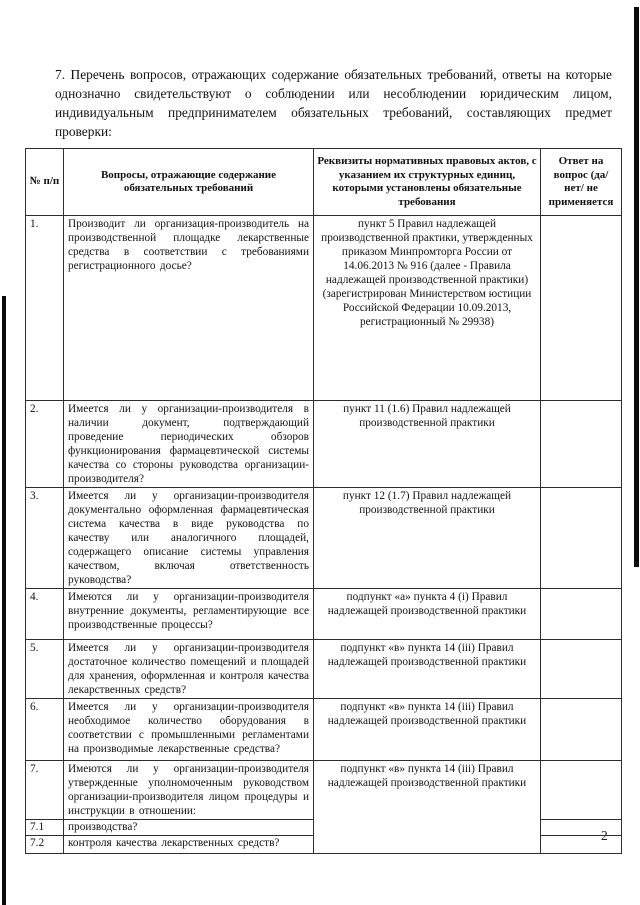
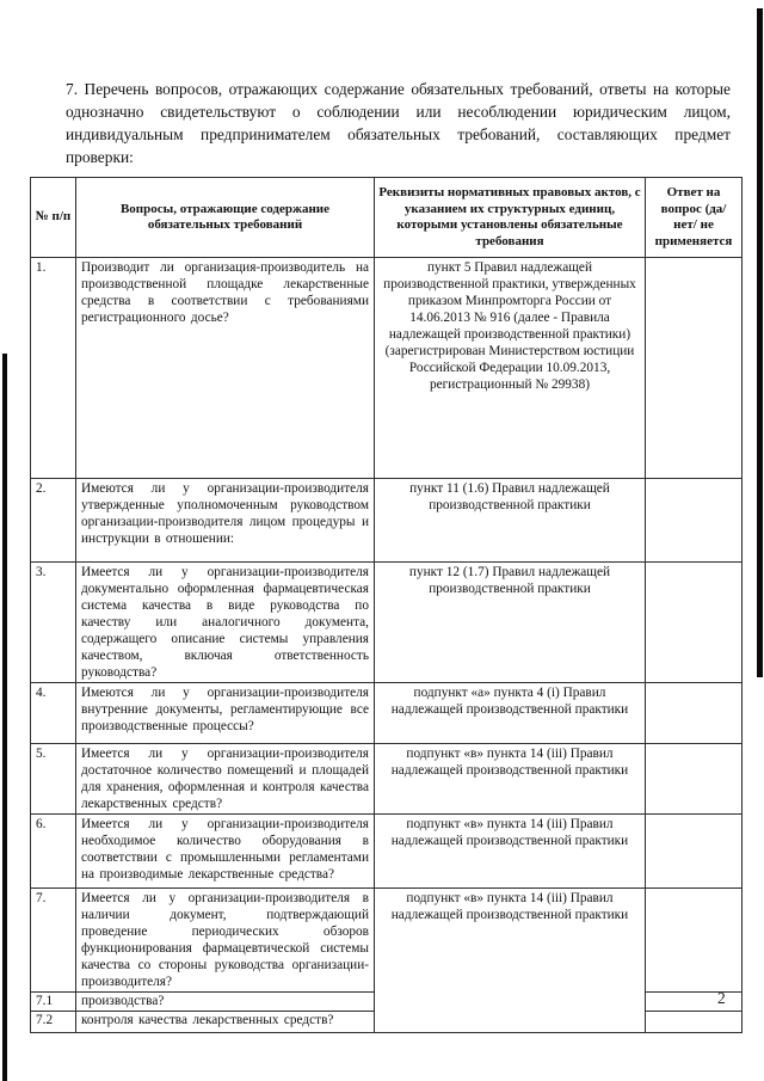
  7. Перечень вопросов, отражающих содержание обязательных требований, ответы на которые однозначно свидетельствуют о соблюдении или несоблюдении юридическим лицом, индивидуальным предпринимателем обязательных требований, составляющих предмет проверки:
  № п/п	Вопросы, отражающие содержание обязательных требований	Реквизиты нормативных правовых актов, с указанием их структурных единиц, которыми установлены обязательные требования	Ответ на вопрос (да/нет/ не применяется
  1.	Производит ли организация-производитель на производственной площадке лекарственные средства в соответствии с требованиями регистрационного досье?	пункт 5 Правил надлежащей производственной практики, утвержденных приказом Минпромторга России от 14.06.2013 № 916 (далее - Правила надлежащей производственной практики) (зарегистрирован Министерством юстиции Российской Федерации 10.09.2013, регистрационный № 29938)
- 2.	Имеется ли у организации-производителя в наличии документ, подтверждающий проведение периодических обзоров функционирования фармацевтической системы качества со стороны руководства организации-производителя?	пункт 11 (1.6) Правил надлежащей производственной практики
+ 2.	Имеются ли у организации-производителя утвержденные уполномоченным руководством организации-производителя лицом процедуры и инструкции в отношении:	пункт 11 (1.6) Правил надлежащей производственной практики
- 3.	Имеется ли у организации-производителя документально оформленная фармацевтическая система качества в виде руководства по качеству или аналогичного площадей, содержащего описание системы управления качеством, включая ответственность руководства?	пункт 12 (1.7) Правил надлежащей производственной практики
+ 3.	Имеется ли у организации-производителя документально оформленная фармацевтическая система качества в виде руководства по качеству или аналогичного документа, содержащего описание системы управления качеством, включая ответственность руководства?	пункт 12 (1.7) Правил надлежащей производственной практики
  4.	Имеются ли у организации-производителя внутренние документы, регламентирующие все производственные процессы?	подпункт «а» пункта 4 (i) Правил надлежащей производственной практики
  5.	Имеется ли у организации-производителя достаточное количество помещений и площадей для хранения, оформленная и контроля качества лекарственных средств?	подпункт «в» пункта 14 (iii) Правил надлежащей производственной практики
  6.	Имеется ли у организации-производителя необходимое количество оборудования в соответствии с промышленными регламентами на производимые лекарственные средства?	подпункт «в» пункта 14 (iii) Правил надлежащей производственной практики
- 7.	Имеются ли у организации-производителя утвержденные уполномоченным руководством организации-производителя лицом процедуры и инструкции в отношении:	подпункт «в» пункта 14 (iii) Правил надлежащей производственной практики
+ 7.	Имеется ли у организации-производителя в наличии документ, подтверждающий проведение периодических обзоров функционирования фармацевтической системы качества со стороны руководства организации-производителя?	подпункт «в» пункта 14 (iii) Правил надлежащей производственной практики
  7.1	производства?
  7.2	контроля качества лекарственных средств?
  2
